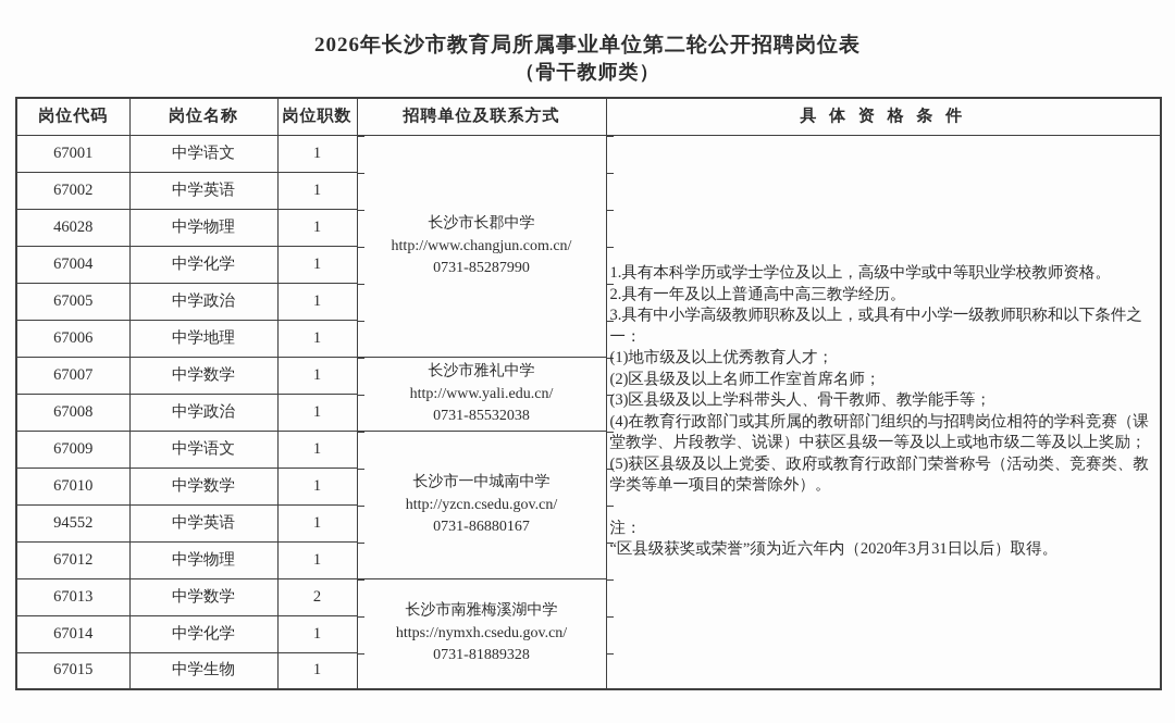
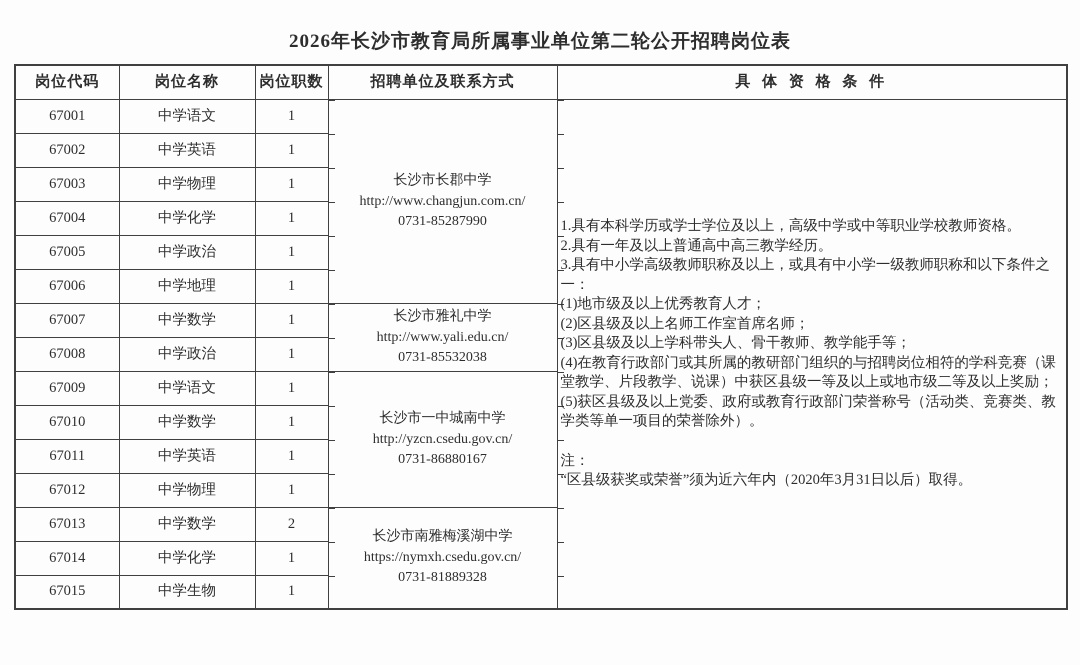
  2026年长沙市教育局所属事业单位第二轮公开招聘岗位表
- （骨干教师类）
  岗位代码	岗位名称	岗位职数	招聘单位及联系方式	具 体 资 格 条 件
  67001	中学语文	1	长沙市长郡中学 http://www.changjun.com.cn/ 0731-85287990	1.具有本科学历或学士学位及以上，高级中学或中等职业学校教师资格。 2.具有一年及以上普通高中高三教学经历。 3.具有中小学高级教师职称及以上，或具有中小学一级教师职称和以下条件之一： (1)地市级及以上优秀教育人才； (2)区县级及以上名师工作室首席名师； (3)区县级及以上学科带头人、骨干教师、教学能手等； (4)在教育行政部门或其所属的教研部门组织的与招聘岗位相符的学科竞赛（课堂教学、片段教学、说课）中获区县级一等及以上或地市级二等及以上奖励； (5)获区县级及以上党委、政府或教育行政部门荣誉称号（活动类、竞赛类、教学类等单一项目的荣誉除外）。 注： “区县级获奖或荣誉”须为近六年内（2020年3月31日以后）取得。
  67002	中学英语	1
- 46028	中学物理	1
+ 67003	中学物理	1
  67004	中学化学	1
  67005	中学政治	1
  67006	中学地理	1
  67007	中学数学	1	长沙市雅礼中学 http://www.yali.edu.cn/ 0731-85532038
  67008	中学政治	1
  67009	中学语文	1	长沙市一中城南中学 http://yzcn.csedu.gov.cn/ 0731-86880167
  67010	中学数学	1
- 94552	中学英语	1
+ 67011	中学英语	1
  67012	中学物理	1
  67013	中学数学	2	长沙市南雅梅溪湖中学 https://nymxh.csedu.gov.cn/ 0731-81889328
  67014	中学化学	1
  67015	中学生物	1
